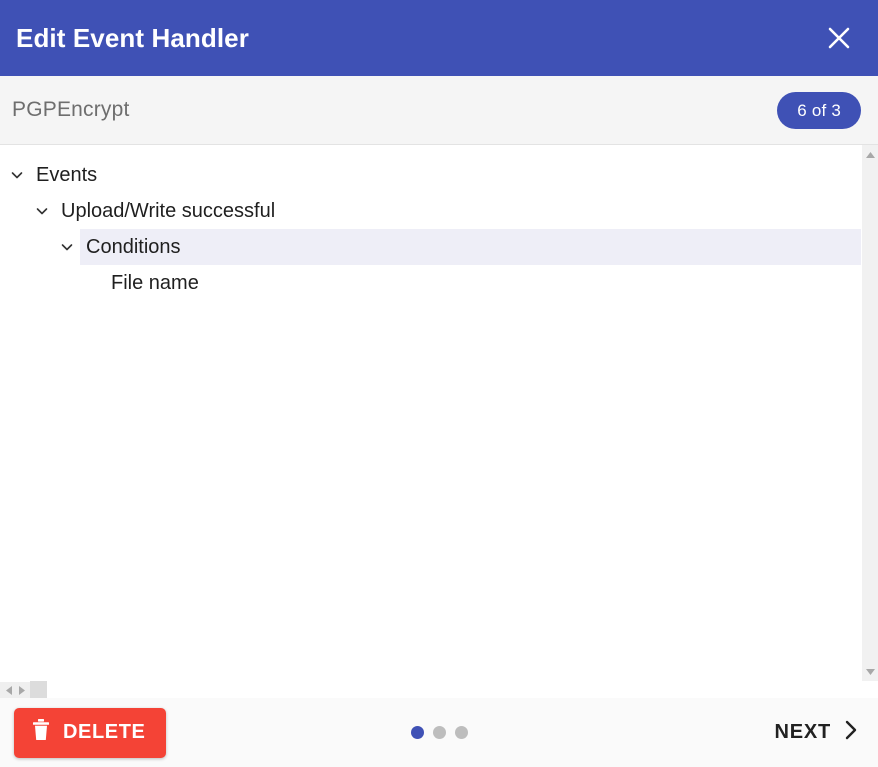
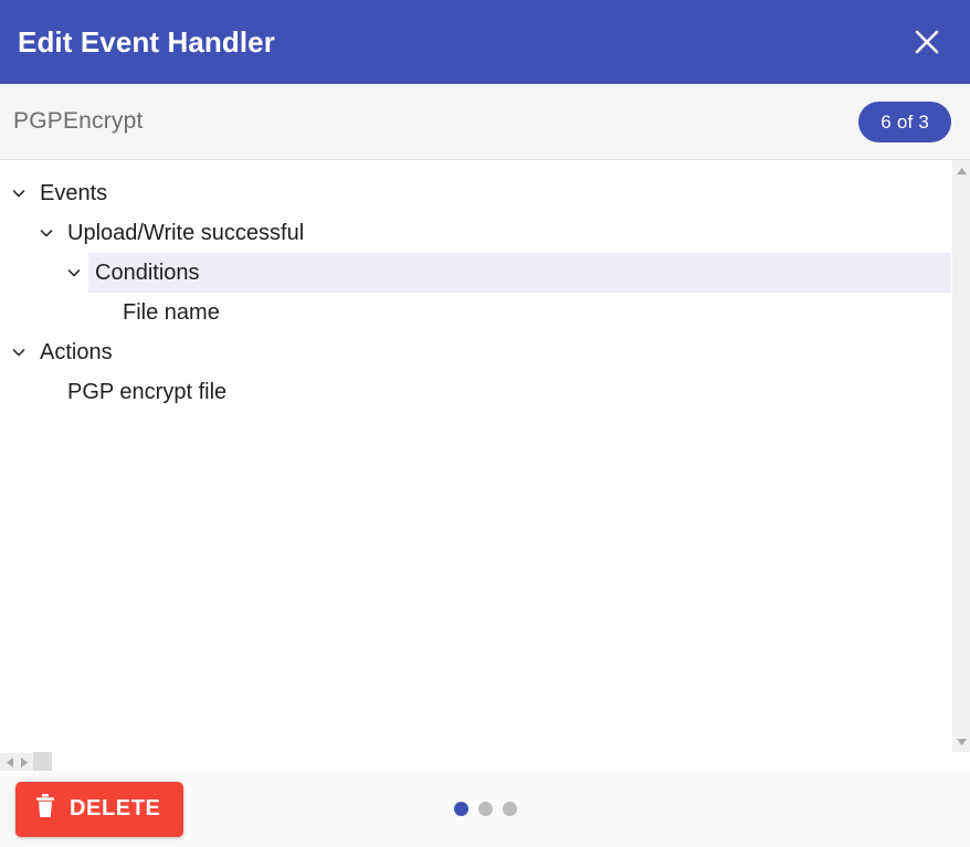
  Edit Event Handler
  PGPEncrypt
  6 of 3
  Events
  Upload/Write successful
  Conditions
  File name
+ Actions
+ PGP encrypt file
  DELETE
- NEXT
